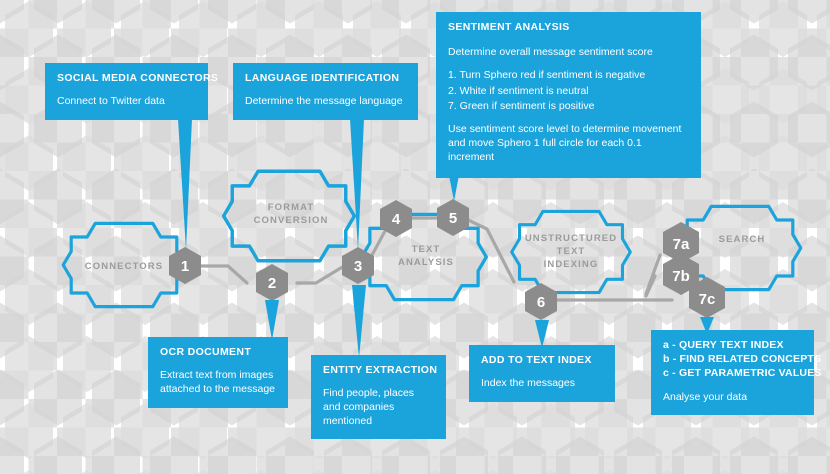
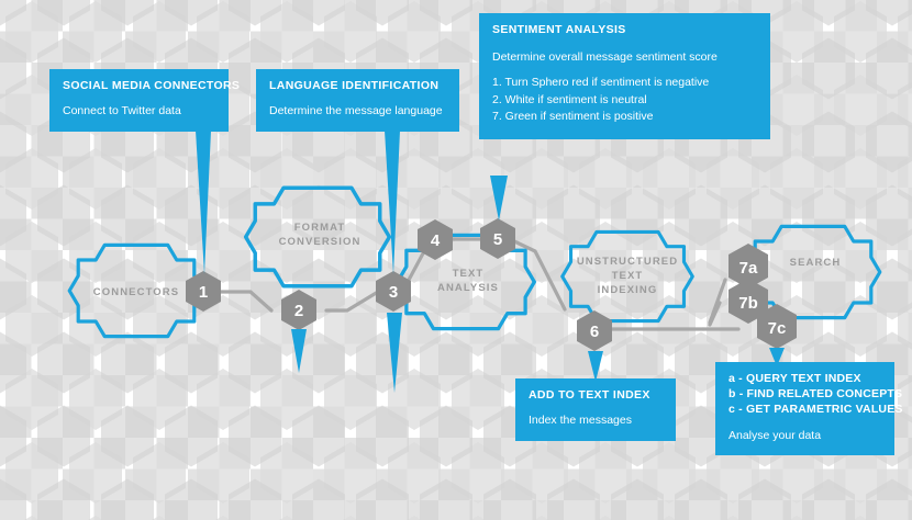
  CONNECTORS
  FORMAT
  CONVERSION
  TEXT
  ANALYSIS
  UNSTRUCTURED
  TEXT
  INDEXING
  SEARCH
  1
  2
  3
  4
  5
  6
  7a
  7b
  7c
  SOCIAL MEDIA CONNECTORS
  Connect to Twitter data
  LANGUAGE IDENTIFICATION
  Determine the message language
  SENTIMENT ANALYSIS
  Determine overall message sentiment score
  1. Turn Sphero red if sentiment is negative
  2. White if sentiment is neutral
  7. Green if sentiment is positive
- Use sentiment score level to determine movement and move Sphero 1 full circle for each 0.1 increment
- OCR DOCUMENT
- Extract text from images attached to the message
- ENTITY EXTRACTION
- Find people, places and companies mentioned
  ADD TO TEXT INDEX
  Index the messages
  a - QUERY TEXT INDEX
  b - FIND RELATED CONCEPTS
  c - GET PARAMETRIC VALUES
  Analyse your data
